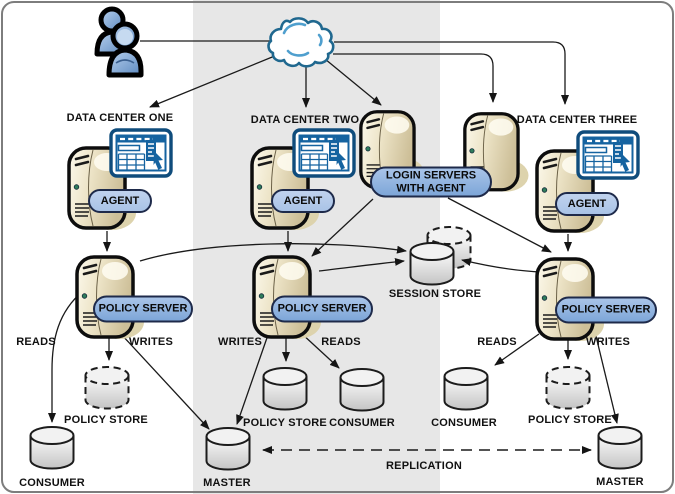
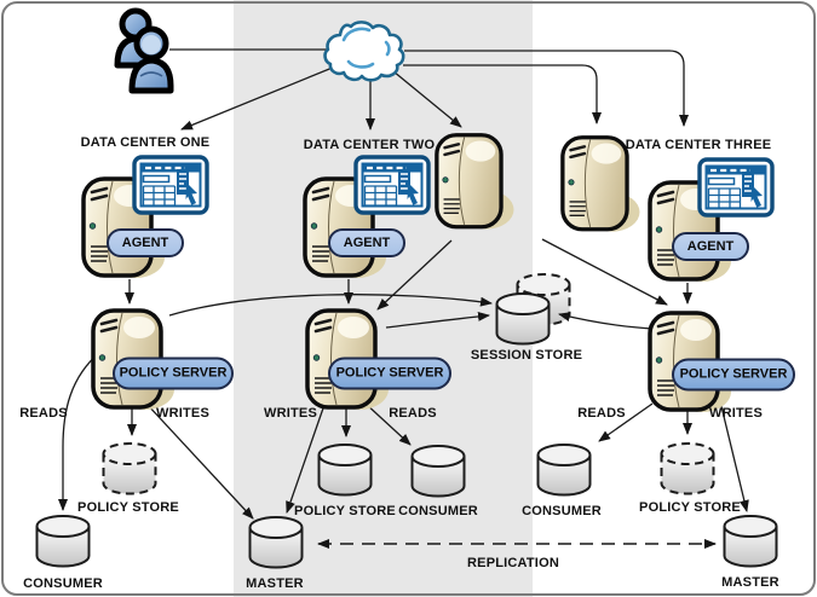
  AGENT
  AGENT
  AGENT
- LOGIN SERVERS
- WITH AGENT
  POLICY SERVER
  POLICY SERVER
  POLICY SERVER
  DATA CENTER ONE
  DATA CENTER TWO
  DATA CENTER THREE
  READS
  WRITES
  WRITES
  READS
  READS
  WRITES
  POLICY STORE
  POLICY STORE
  POLICY STORE
  CONSUMER
  CONSUMER
  CONSUMER
  MASTER
  MASTER
  SESSION STORE
  REPLICATION
